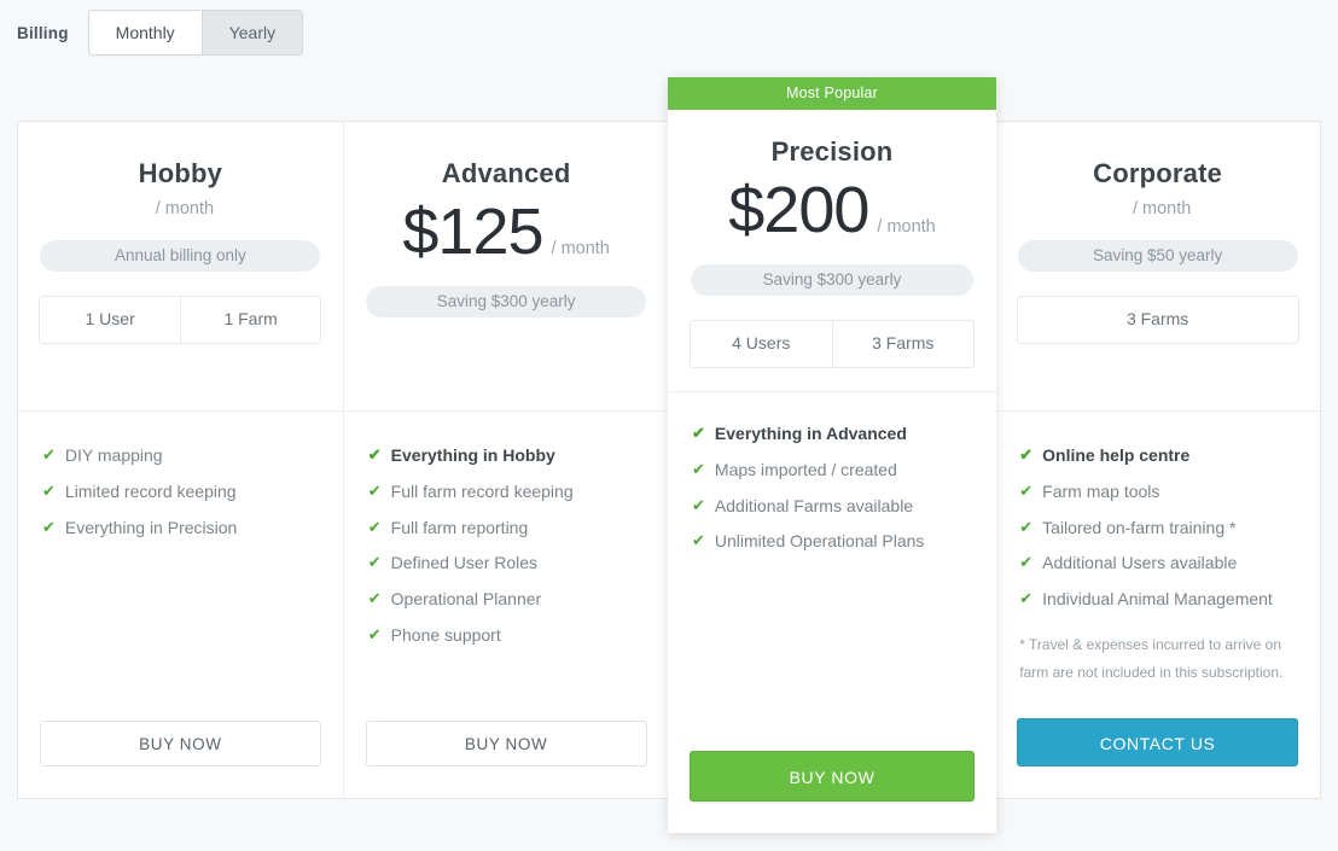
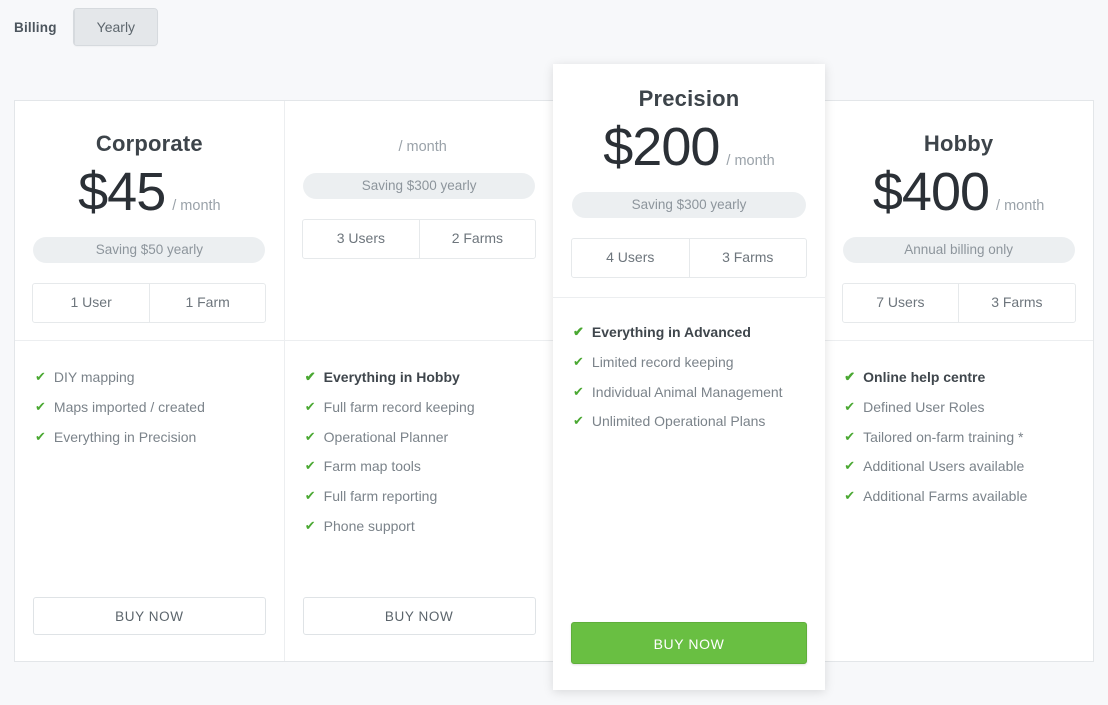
  Billing
- Monthly
  Yearly
- Hobby
+ Corporate
+ $45
  / month
- Annual billing only
+ Saving $50 yearly
  1 User
  1 Farm
  ✔
  DIY mapping
  ✔
- Limited record keeping
+ Maps imported / created
  ✔
  Everything in Precision
  BUY NOW
- Advanced
- $125
  / month
  Saving $300 yearly
+ 3 Users
+ 2 Farms
  ✔
  Everything in Hobby
  ✔
  Full farm record keeping
  ✔
- Full farm reporting
+ Operational Planner
  ✔
- Defined User Roles
+ Farm map tools
  ✔
- Operational Planner
+ Full farm reporting
  ✔
  Phone support
  BUY NOW
- Corporate
+ Hobby
+ $400
  / month
- Saving $50 yearly
+ Annual billing only
+ 7 Users
  3 Farms
  ✔
  Online help centre
  ✔
- Farm map tools
+ Defined User Roles
  ✔
  Tailored on-farm training *
  ✔
  Additional Users available
  ✔
- Individual Animal Management
+ Additional Farms available
- * Travel & expenses incurred to arrive on farm are not included in this subscription.
- CONTACT US
- Most Popular
  Precision
  $200
  / month
  Saving $300 yearly
  4 Users
  3 Farms
  ✔
  Everything in Advanced
  ✔
- Maps imported / created
+ Limited record keeping
  ✔
- Additional Farms available
+ Individual Animal Management
  ✔
  Unlimited Operational Plans
  BUY NOW
